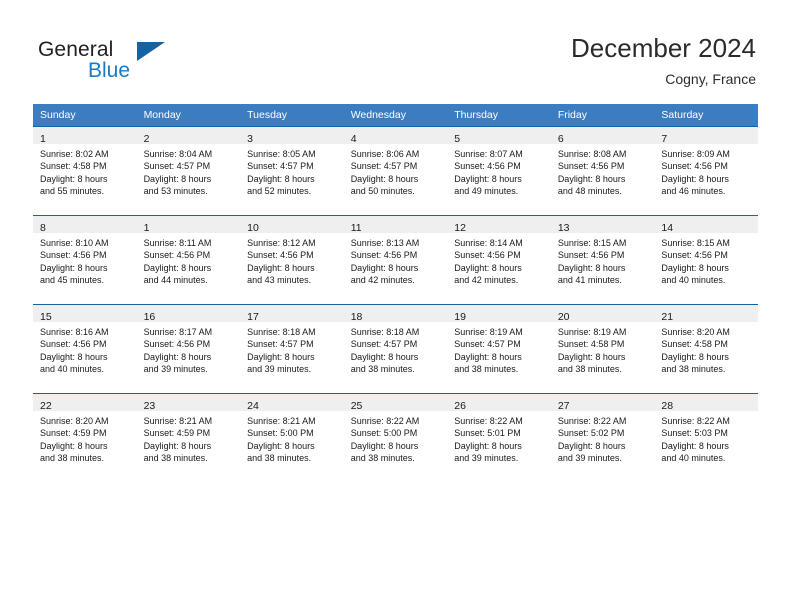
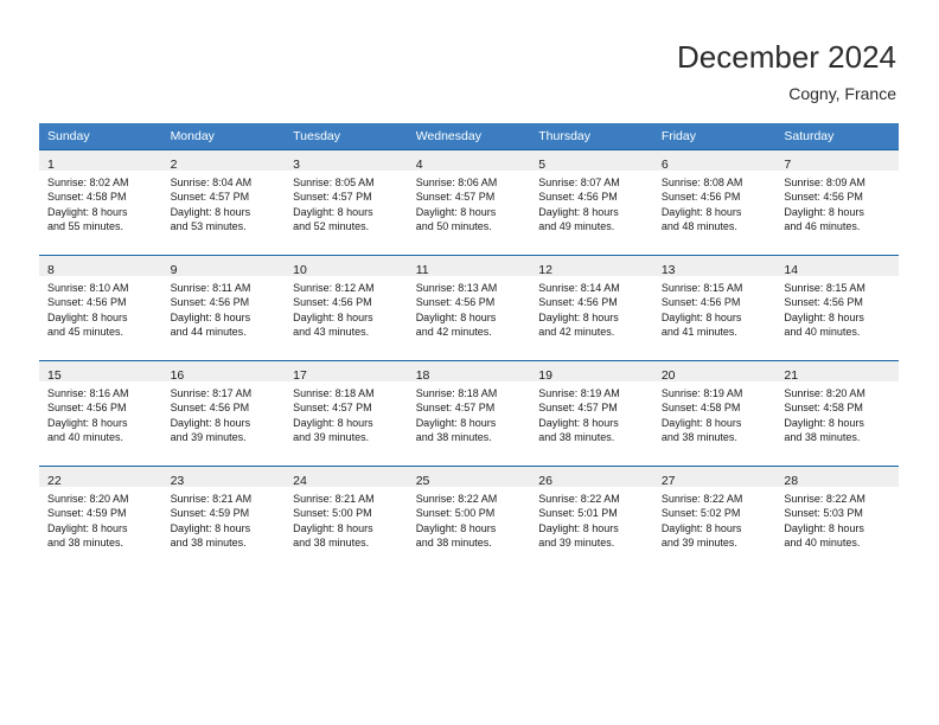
- General
- Blue
  December 2024
  Cogny, France
  Sunday	Monday	Tuesday	Wednesday	Thursday	Friday	Saturday
  1Sunrise: 8:02 AMSunset: 4:58 PMDaylight: 8 hoursand 55 minutes.	2Sunrise: 8:04 AMSunset: 4:57 PMDaylight: 8 hoursand 53 minutes.	3Sunrise: 8:05 AMSunset: 4:57 PMDaylight: 8 hoursand 52 minutes.	4Sunrise: 8:06 AMSunset: 4:57 PMDaylight: 8 hoursand 50 minutes.	5Sunrise: 8:07 AMSunset: 4:56 PMDaylight: 8 hoursand 49 minutes.	6Sunrise: 8:08 AMSunset: 4:56 PMDaylight: 8 hoursand 48 minutes.	7Sunrise: 8:09 AMSunset: 4:56 PMDaylight: 8 hoursand 46 minutes.
- 8Sunrise: 8:10 AMSunset: 4:56 PMDaylight: 8 hoursand 45 minutes.	1Sunrise: 8:11 AMSunset: 4:56 PMDaylight: 8 hoursand 44 minutes.	10Sunrise: 8:12 AMSunset: 4:56 PMDaylight: 8 hoursand 43 minutes.	11Sunrise: 8:13 AMSunset: 4:56 PMDaylight: 8 hoursand 42 minutes.	12Sunrise: 8:14 AMSunset: 4:56 PMDaylight: 8 hoursand 42 minutes.	13Sunrise: 8:15 AMSunset: 4:56 PMDaylight: 8 hoursand 41 minutes.	14Sunrise: 8:15 AMSunset: 4:56 PMDaylight: 8 hoursand 40 minutes.
+ 8Sunrise: 8:10 AMSunset: 4:56 PMDaylight: 8 hoursand 45 minutes.	9Sunrise: 8:11 AMSunset: 4:56 PMDaylight: 8 hoursand 44 minutes.	10Sunrise: 8:12 AMSunset: 4:56 PMDaylight: 8 hoursand 43 minutes.	11Sunrise: 8:13 AMSunset: 4:56 PMDaylight: 8 hoursand 42 minutes.	12Sunrise: 8:14 AMSunset: 4:56 PMDaylight: 8 hoursand 42 minutes.	13Sunrise: 8:15 AMSunset: 4:56 PMDaylight: 8 hoursand 41 minutes.	14Sunrise: 8:15 AMSunset: 4:56 PMDaylight: 8 hoursand 40 minutes.
  15Sunrise: 8:16 AMSunset: 4:56 PMDaylight: 8 hoursand 40 minutes.	16Sunrise: 8:17 AMSunset: 4:56 PMDaylight: 8 hoursand 39 minutes.	17Sunrise: 8:18 AMSunset: 4:57 PMDaylight: 8 hoursand 39 minutes.	18Sunrise: 8:18 AMSunset: 4:57 PMDaylight: 8 hoursand 38 minutes.	19Sunrise: 8:19 AMSunset: 4:57 PMDaylight: 8 hoursand 38 minutes.	20Sunrise: 8:19 AMSunset: 4:58 PMDaylight: 8 hoursand 38 minutes.	21Sunrise: 8:20 AMSunset: 4:58 PMDaylight: 8 hoursand 38 minutes.
  22Sunrise: 8:20 AMSunset: 4:59 PMDaylight: 8 hoursand 38 minutes.	23Sunrise: 8:21 AMSunset: 4:59 PMDaylight: 8 hoursand 38 minutes.	24Sunrise: 8:21 AMSunset: 5:00 PMDaylight: 8 hoursand 38 minutes.	25Sunrise: 8:22 AMSunset: 5:00 PMDaylight: 8 hoursand 38 minutes.	26Sunrise: 8:22 AMSunset: 5:01 PMDaylight: 8 hoursand 39 minutes.	27Sunrise: 8:22 AMSunset: 5:02 PMDaylight: 8 hoursand 39 minutes.	28Sunrise: 8:22 AMSunset: 5:03 PMDaylight: 8 hoursand 40 minutes.
